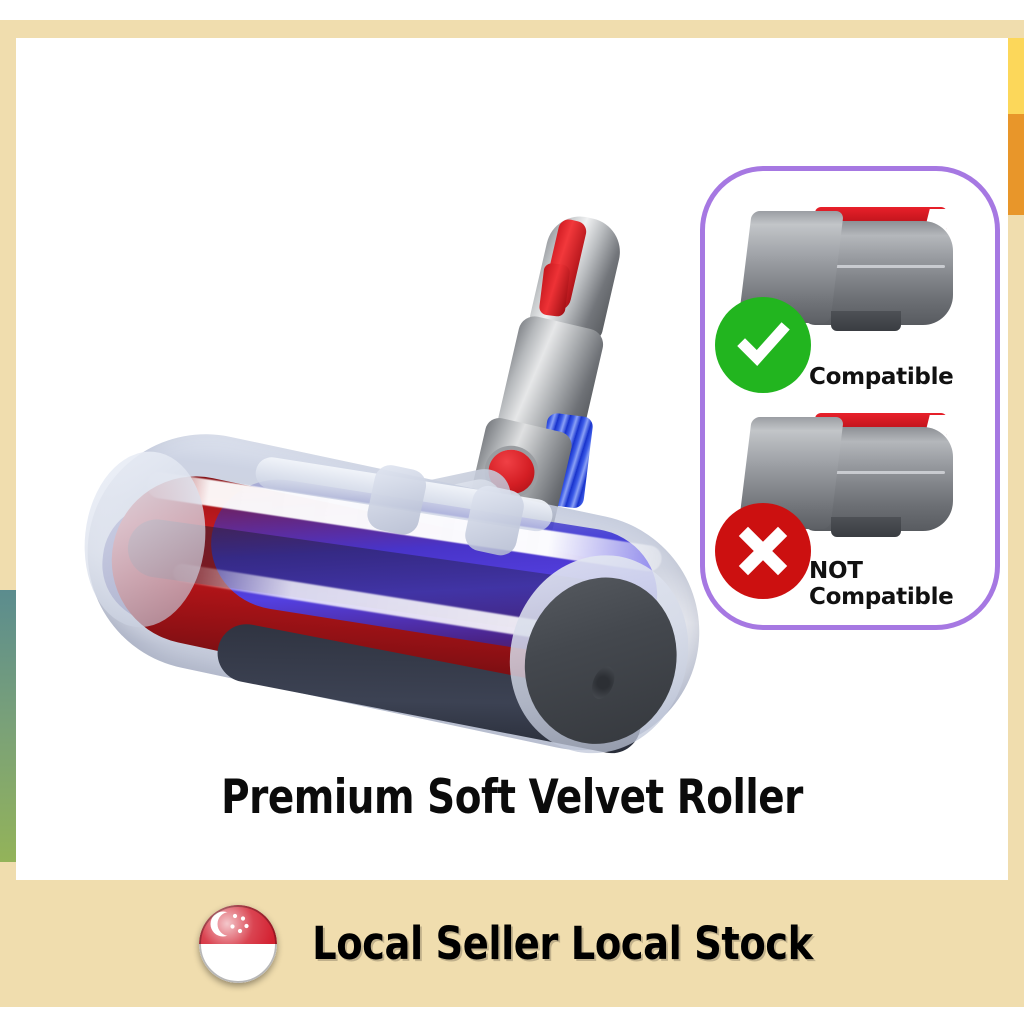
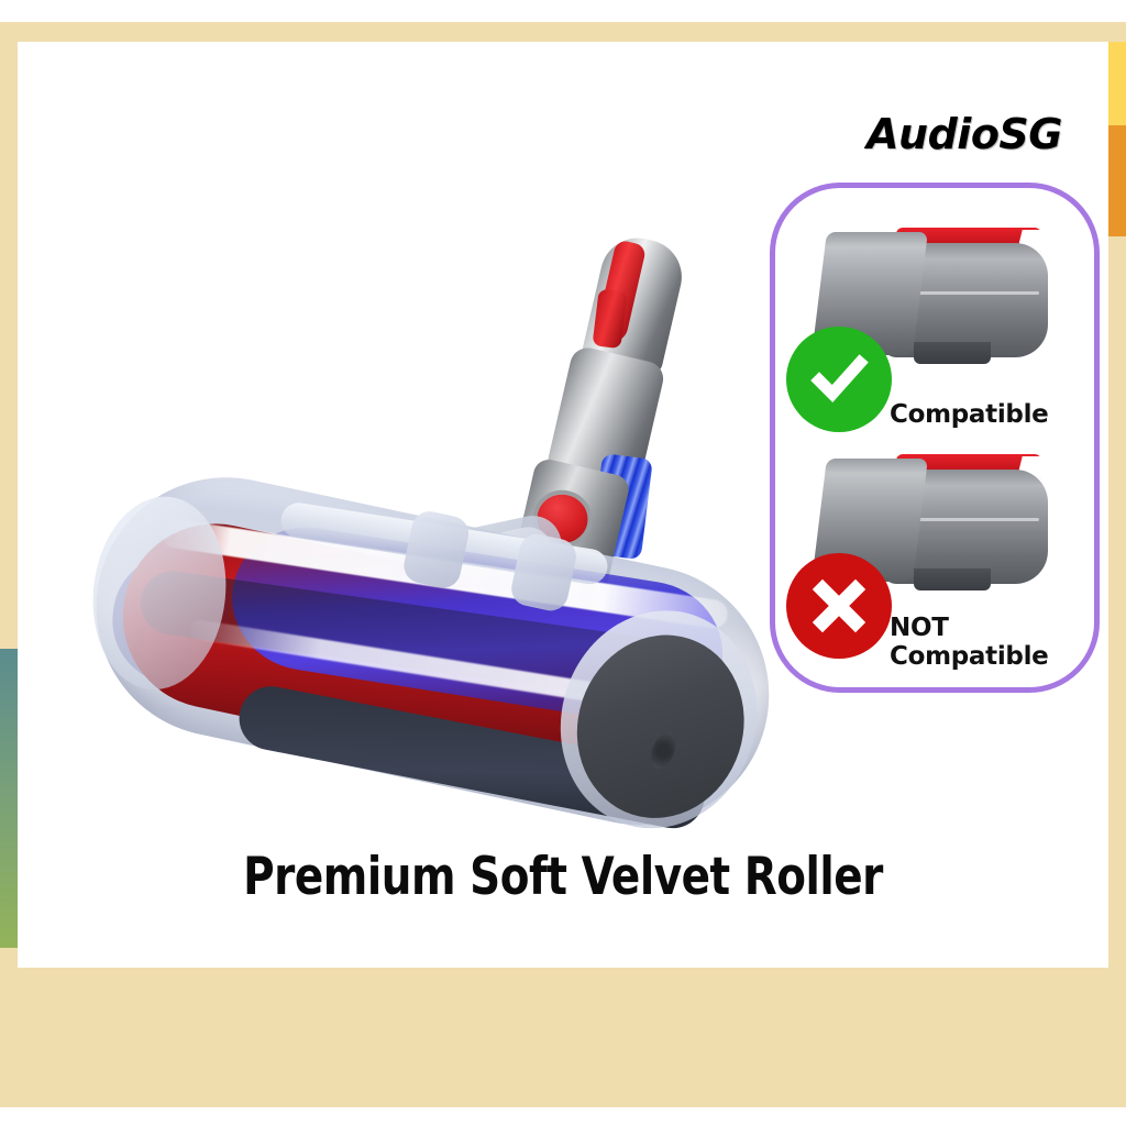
+ AudioSG
  Compatible
  NOT
  Compatible
  Premium Soft Velvet Roller
- Local Seller Local Stock
